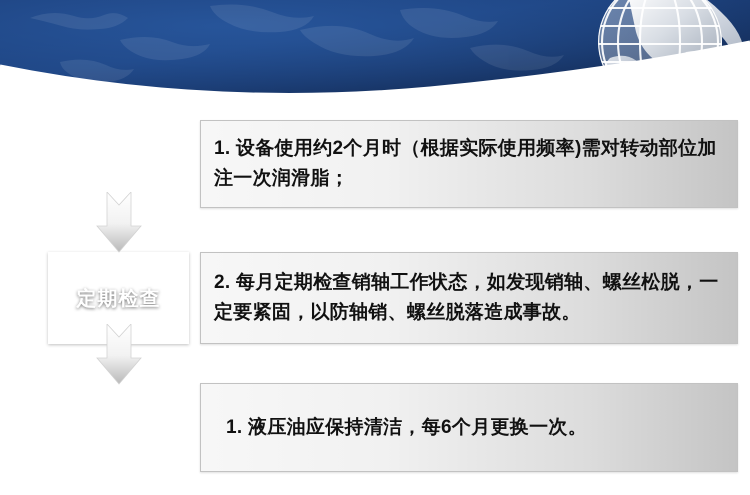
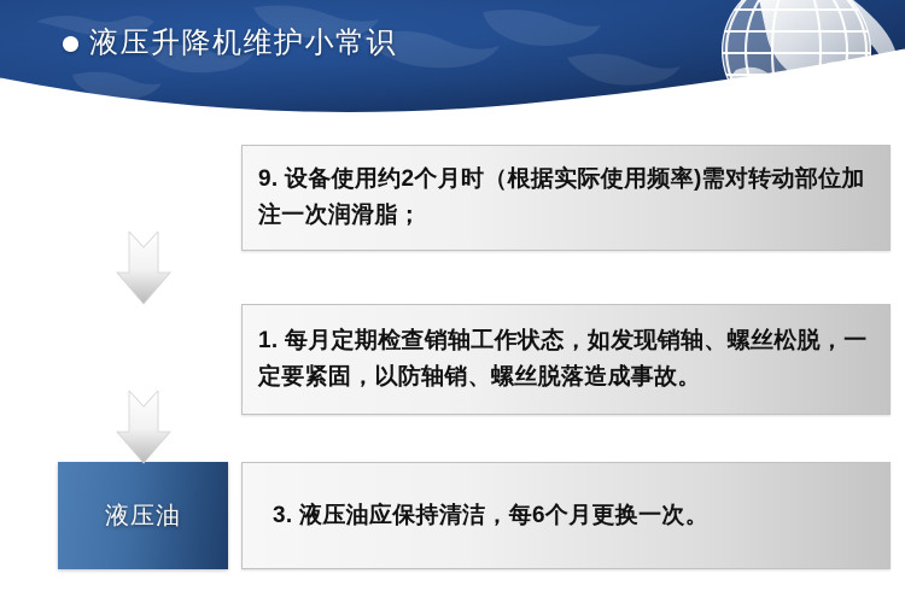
+ 液压升降机维护小常识
- 1. 设备使用约2个月时（根据实际使用频率)需对转动部位加注一次润滑脂；
+ 9. 设备使用约2个月时（根据实际使用频率)需对转动部位加注一次润滑脂；
- 定期检查
- 2. 每月定期检查销轴工作状态，如发现销轴、螺丝松脱，一定要紧固，以防轴销、螺丝脱落造成事故。
+ 1. 每月定期检查销轴工作状态，如发现销轴、螺丝松脱，一定要紧固，以防轴销、螺丝脱落造成事故。
+ 液压油
- 1. 液压油应保持清洁，每6个月更换一次。
+ 3. 液压油应保持清洁，每6个月更换一次。
